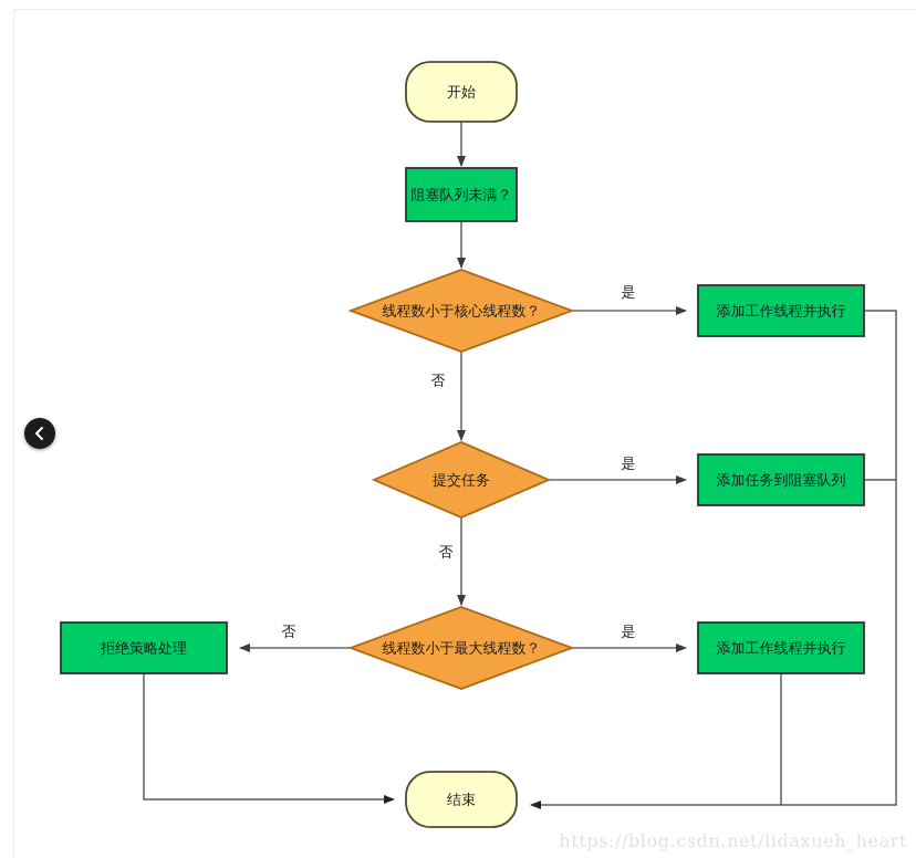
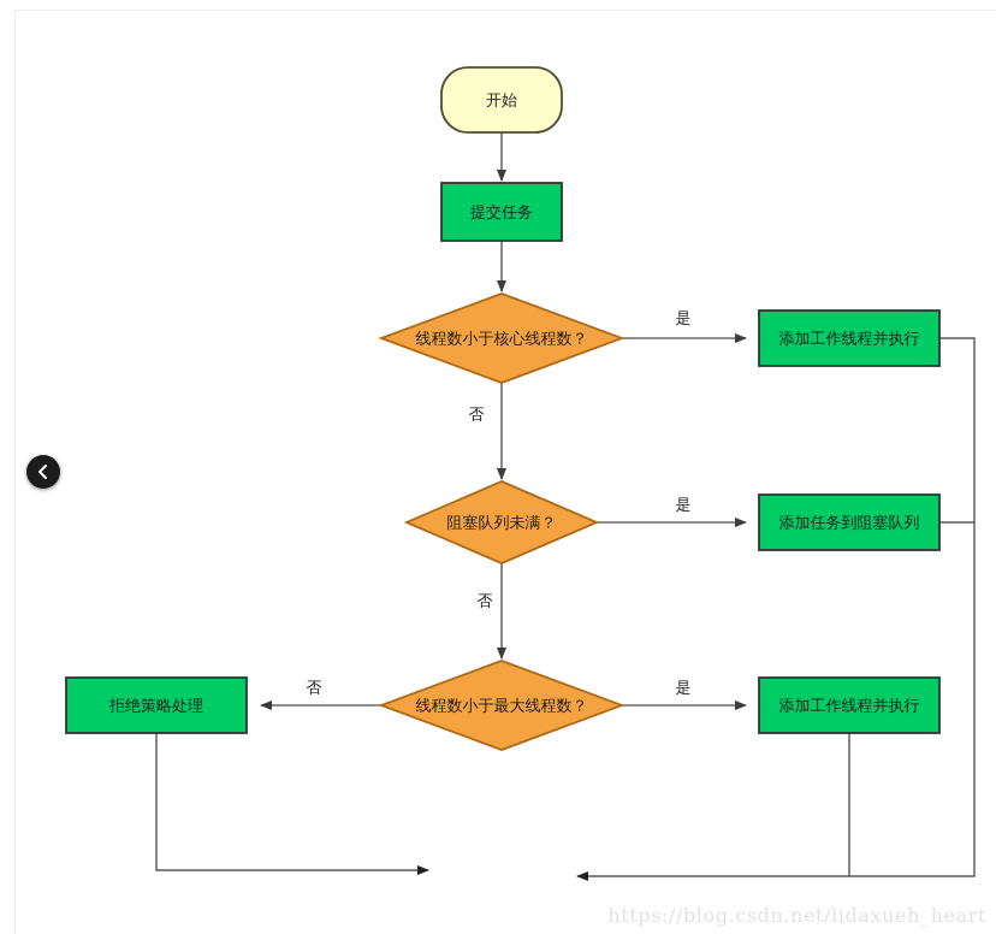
  开始
- 阻塞队列未满？
+ 提交任务
  线程数小于核心线程数？
  添加工作线程并执行
- 提交任务
+ 阻塞队列未满？
  添加任务到阻塞队列
  线程数小于最大线程数？
  添加工作线程并执行
  拒绝策略处理
- 结束
  是
  否
  是
  否
  是
  否
  https://blog.csdn.net/lidaxueh_heart
